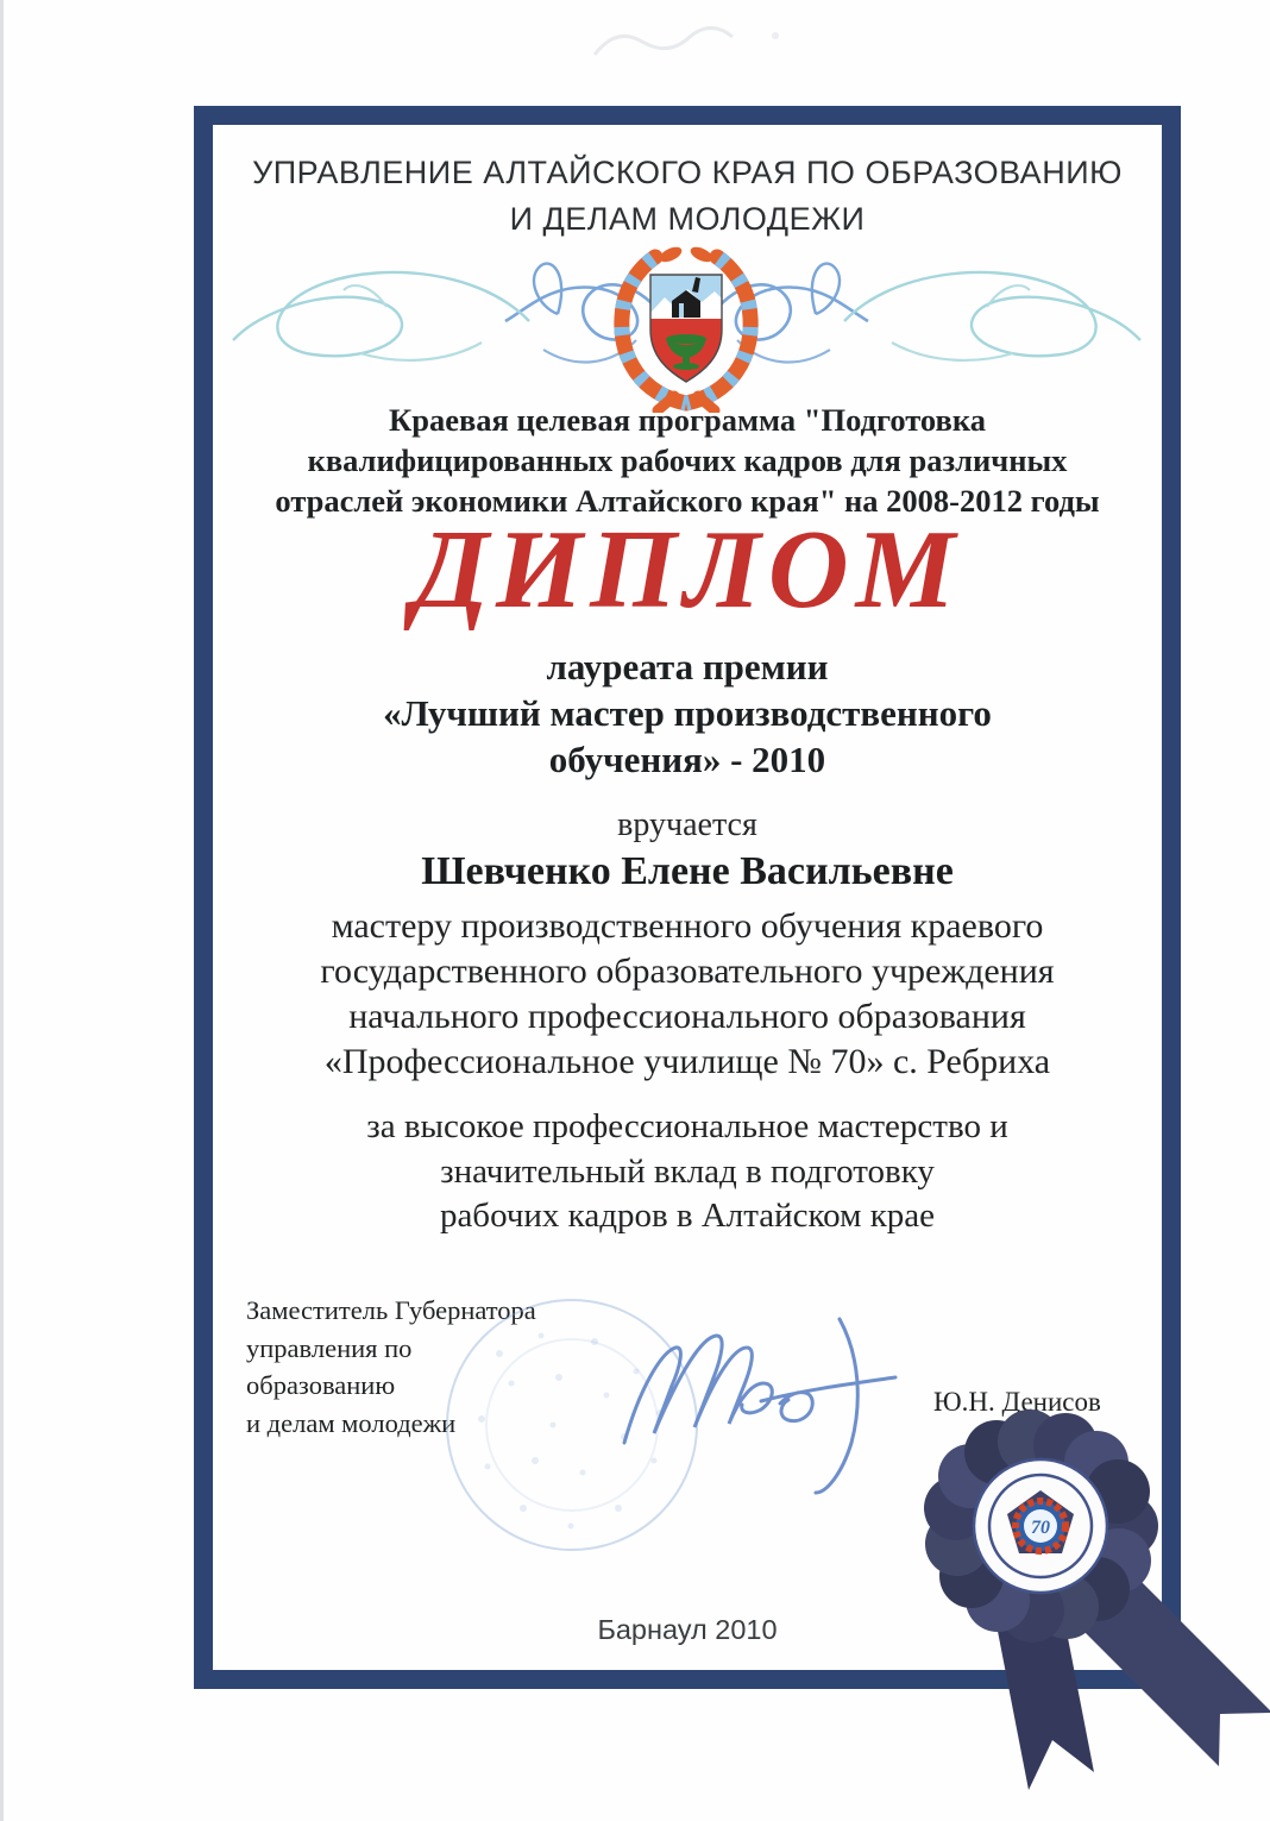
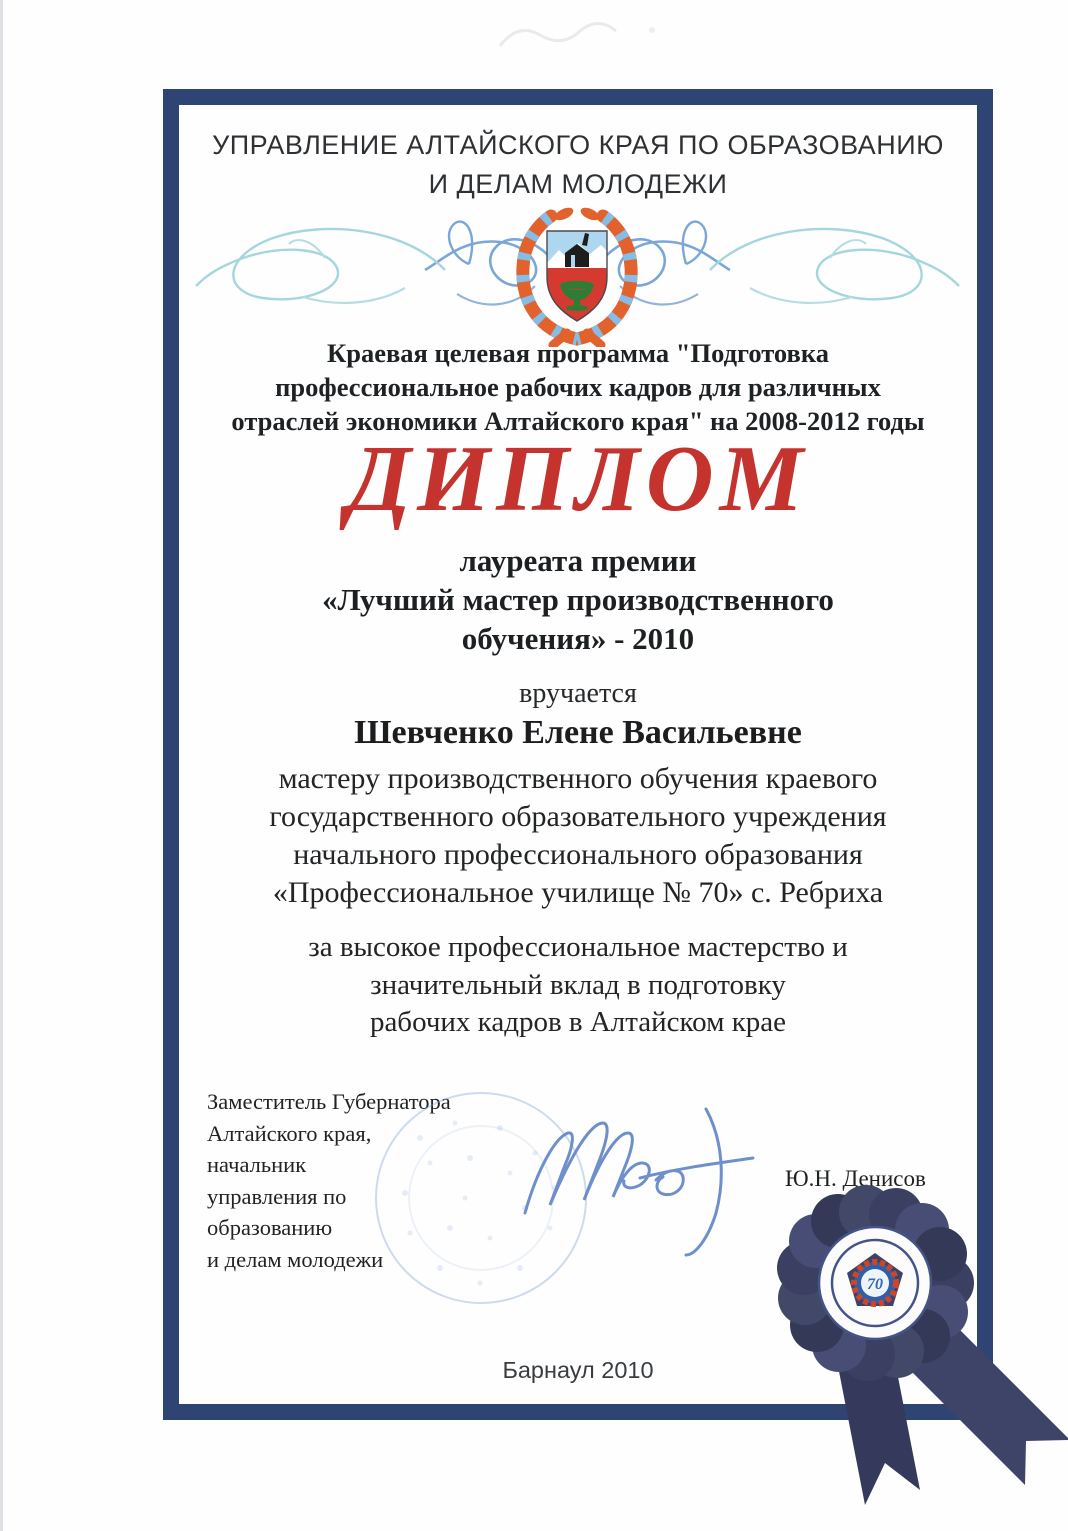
  УПРАВЛЕНИЕ АЛТАЙСКОГО КРАЯ ПО ОБРАЗОВАНИЮ
  И ДЕЛАМ МОЛОДЕЖИ
  Краевая целевая программа "Подготовка
- квалифицированных рабочих кадров для различных
+ профессиональное рабочих кадров для различных
  отраслей экономики Алтайского края" на 2008-2012 годы
  ДИПЛОМ
  лауреата премии
  «Лучший мастер производственного
  обучения» - 2010
  вручается
  Шевченко Елене Васильевне
  мастеру производственного обучения краевого
  государственного образовательного учреждения
  начального профессионального образования
  «Профессиональное училище № 70» с. Ребриха
  за высокое профессиональное мастерство и
  значительный вклад в подготовку
  рабочих кадров в Алтайском крае
  Заместитель Губернатора
+ Алтайского края, начальник
  управления по образованию
  и делам молодежи
  Ю.Н. Денисов
  70
  Барнаул 2010
